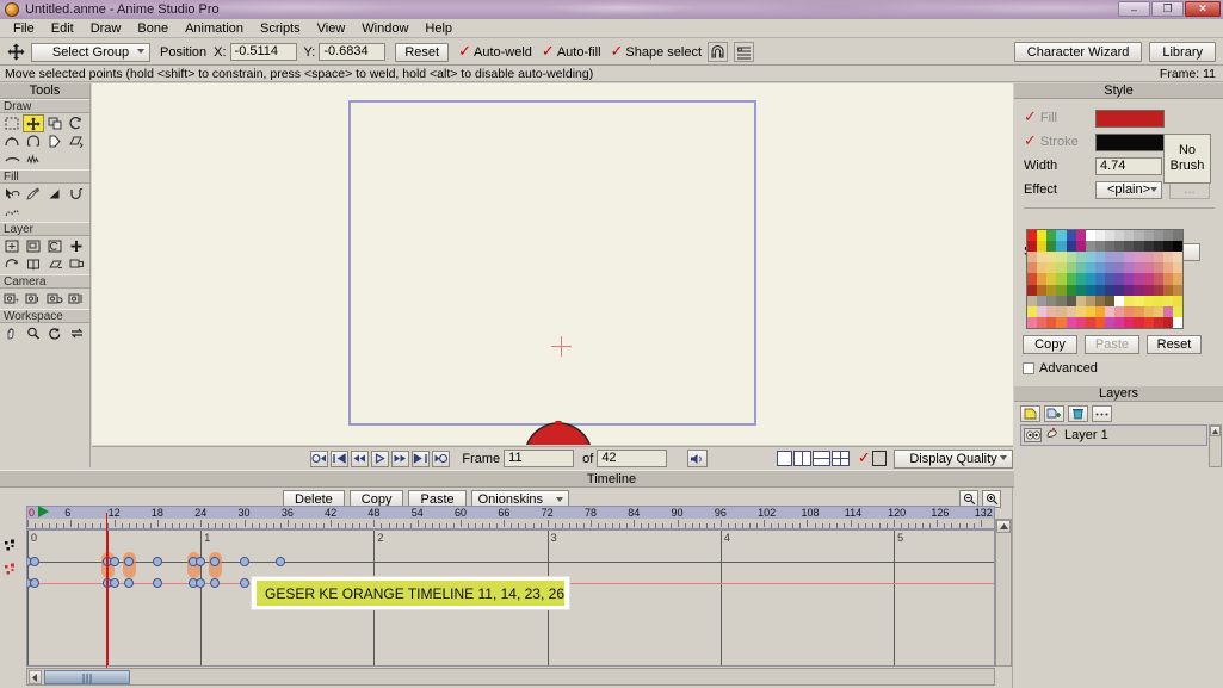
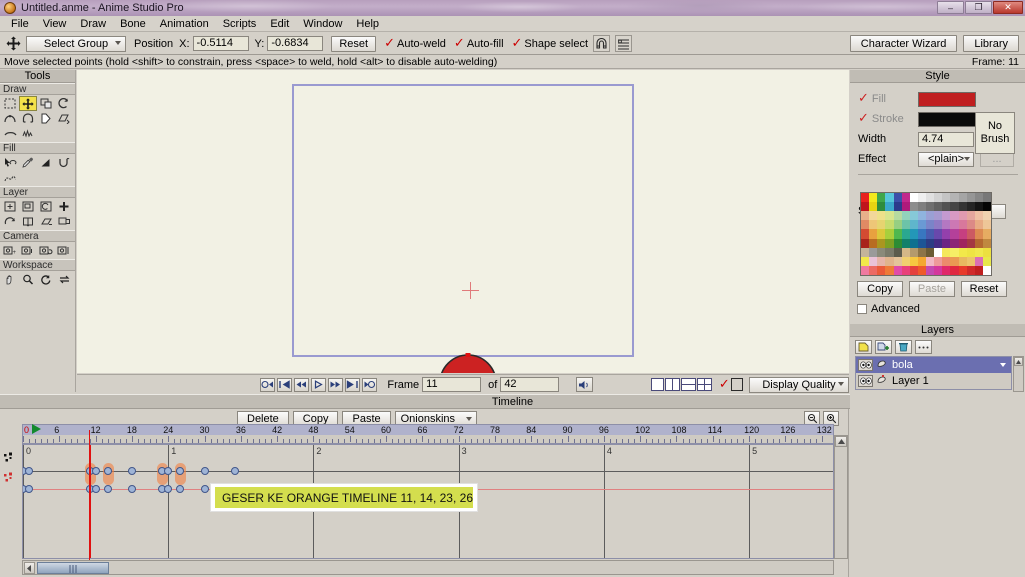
  Untitled.anme - Anime Studio Pro
  –
  ❐
  ✕
  File
- Edit
+ View
  Draw
  Bone
  Animation
  Scripts
- View
+ Edit
  Window
  Help
  Select Group
  Position
  X:
  -0.5114
  Y:
  -0.6834
  Reset
  ✓
  Auto-weld
  ✓
  Auto-fill
  ✓
  Shape select
  Character Wizard
  Library
  Move selected points (hold <shift> to constrain, press <space> to weld, hold <alt> to disable auto-welding)
  Frame: 11
  Tools
  Draw
  Fill
  Layer
  Camera
  Workspace
  Frame
  11
  of
  42
  ✓
  Display Quality
  Timeline
  Delete
  Copy
  Paste
  Onionskins
  0
  6
  12
  18
  24
  30
  36
  42
  48
  54
  60
  66
  72
  78
  84
  90
  96
  102
  108
  114
  120
  126
  132
  0
  1
  2
  3
  4
  5
  GESER KE ORANGE TIMELINE 11, 14, 23, 26
  Style
  ✓
  Fill
  ✓
  Stroke
  Width
  4.74
  Effect
  <plain>
  ...
  No
  Brush
  Copy
  Paste
  Reset
  Advanced
  Layers
+ bola
  Layer 1
